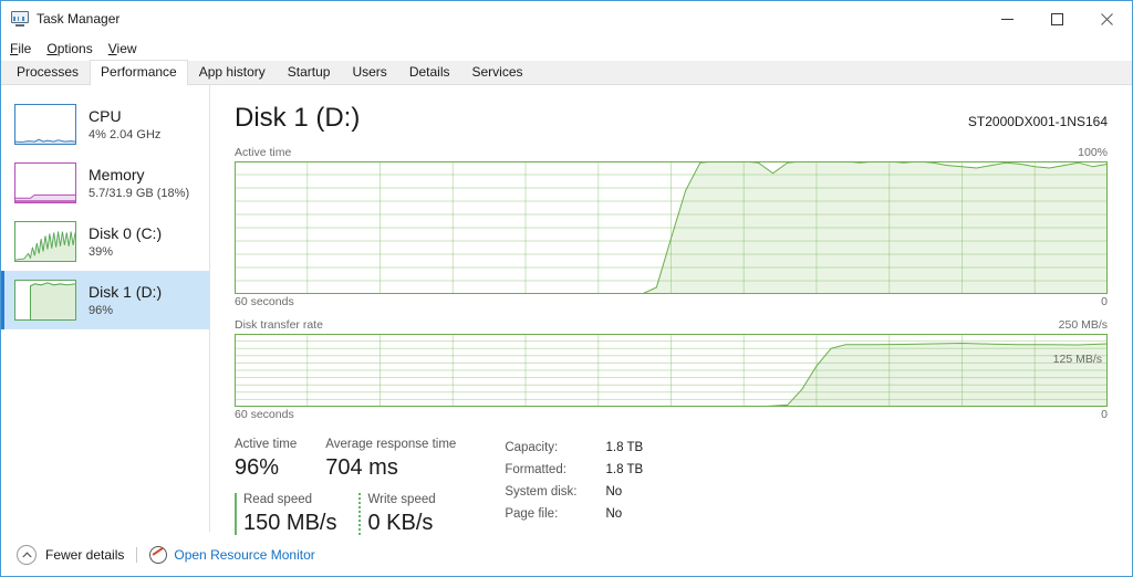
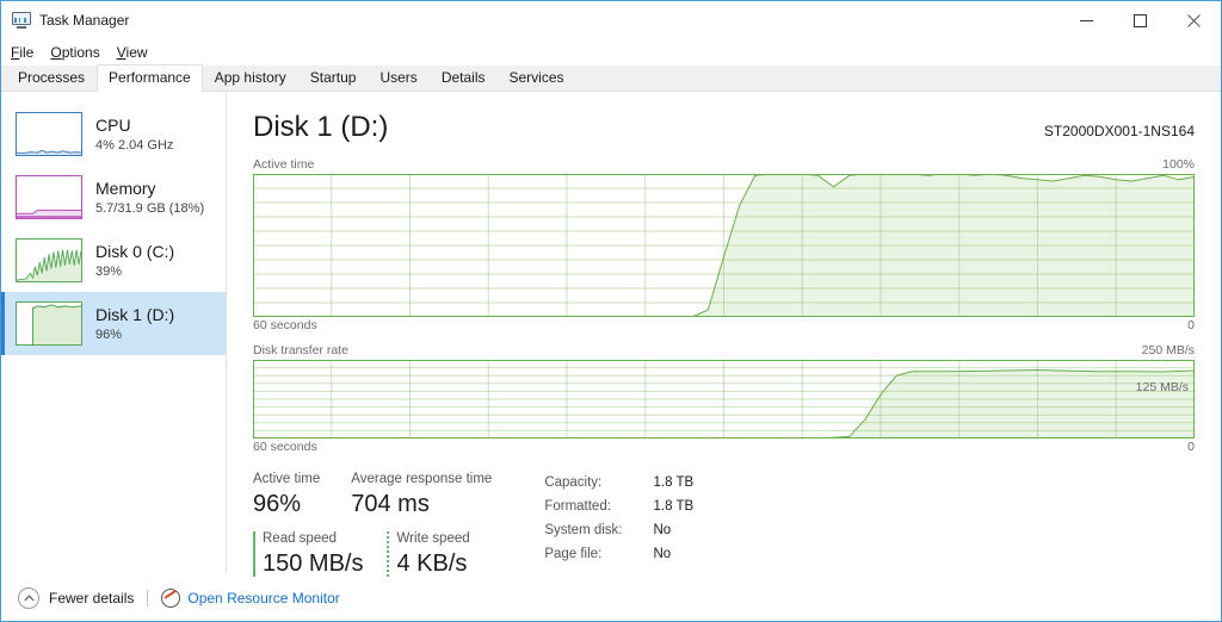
  Task Manager
  File
  Options
  View
  Processes
  Performance
  App history
  Startup
  Users
  Details
  Services
  CPU
  4% 2.04 GHz
  Memory
  5.7/31.9 GB (18%)
  Disk 0 (C:)
  39%
  Disk 1 (D:)
  96%
  Disk 1 (D:)
  ST2000DX001-1NS164
  Active time
  100%
  60 seconds
  0
  Disk transfer rate
  250 MB/s
  125 MB/s
  60 seconds
  0
  Active time
  96%
  Average response time
  704 ms
  Read speed
  150 MB/s
  Write speed
- 0 KB/s
+ 4 KB/s
  Capacity:
  1.8 TB
  Formatted:
  1.8 TB
  System disk:
  No
  Page file:
  No
  Fewer details
  Open Resource Monitor
